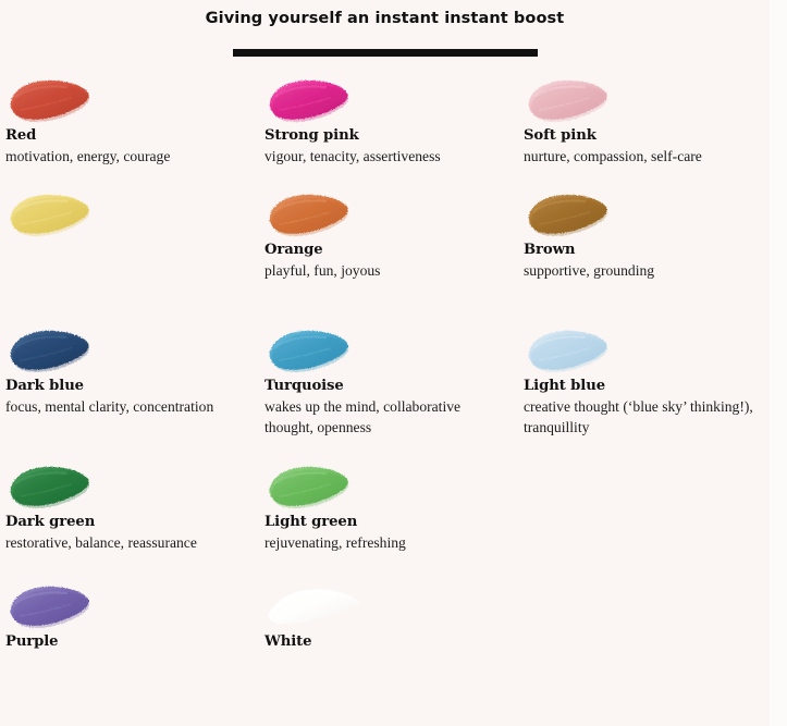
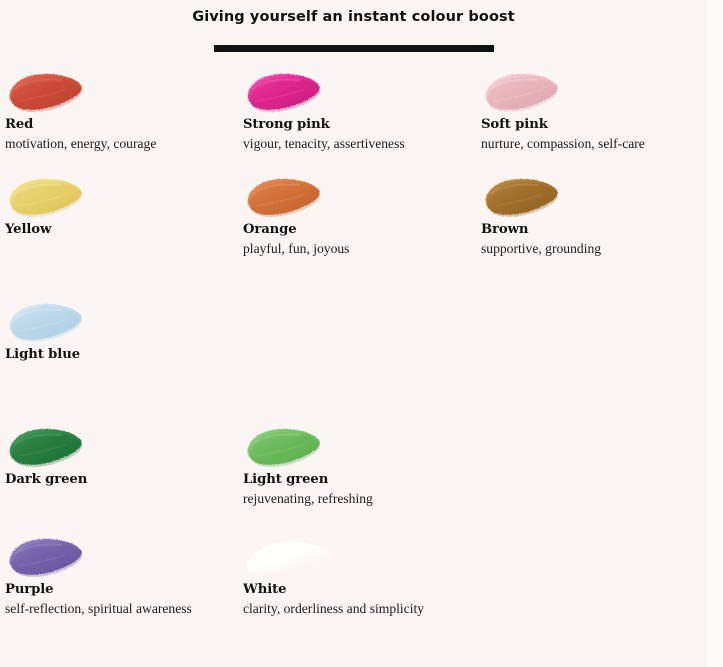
- Giving yourself an instant instant boost
+ Giving yourself an instant colour boost
  Red
  motivation, energy, courage
  Strong pink
  vigour, tenacity, assertiveness
  Soft pink
  nurture, compassion, self-care
+ Yellow
  Orange
  playful, fun, joyous
  Brown
  supportive, grounding
- Dark blue
- focus, mental clarity, concentration
- Turquoise
- wakes up the mind, collaborative thought, openness
  Light blue
- creative thought (‘blue sky’ thinking!), tranquillity
  Dark green
- restorative, balance, reassurance
  Light green
  rejuvenating, refreshing
  Purple
+ self-reflection, spiritual awareness
  White
+ clarity, orderliness and simplicity
